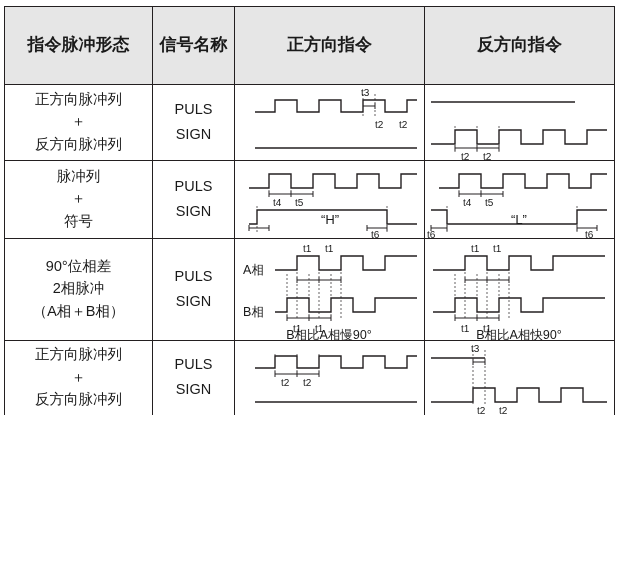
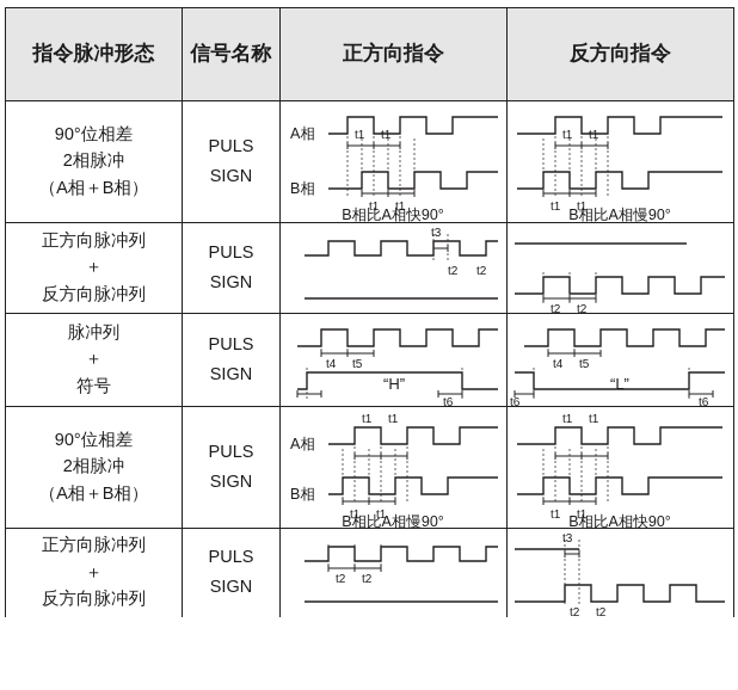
  指令脉冲形态	信号名称	正方向指令	反方向指令
+ 90°位相差 2相脉冲 （A相＋B相）	PULS SIGN	A相 B相 t1 t1 t1 t1 B相比A相快90°	t1 t1 t1 t1 B相比A相慢90°
  正方向脉冲列 ＋ 反方向脉冲列	PULS SIGN	t3 t2 t2	t2 t2
  脉冲列 ＋ 符号	PULS SIGN	t4 t5 “H” t6	t4 t5 “L” t6 t6
  90°位相差 2相脉冲 （A相＋B相）	PULS SIGN	A相 B相 t1 t1 t1 t1 B相比A相慢90°	t1 t1 t1 t1 B相比A相快90°
  正方向脉冲列 ＋ 反方向脉冲列	PULS SIGN	t2 t2	t3 t2 t2
